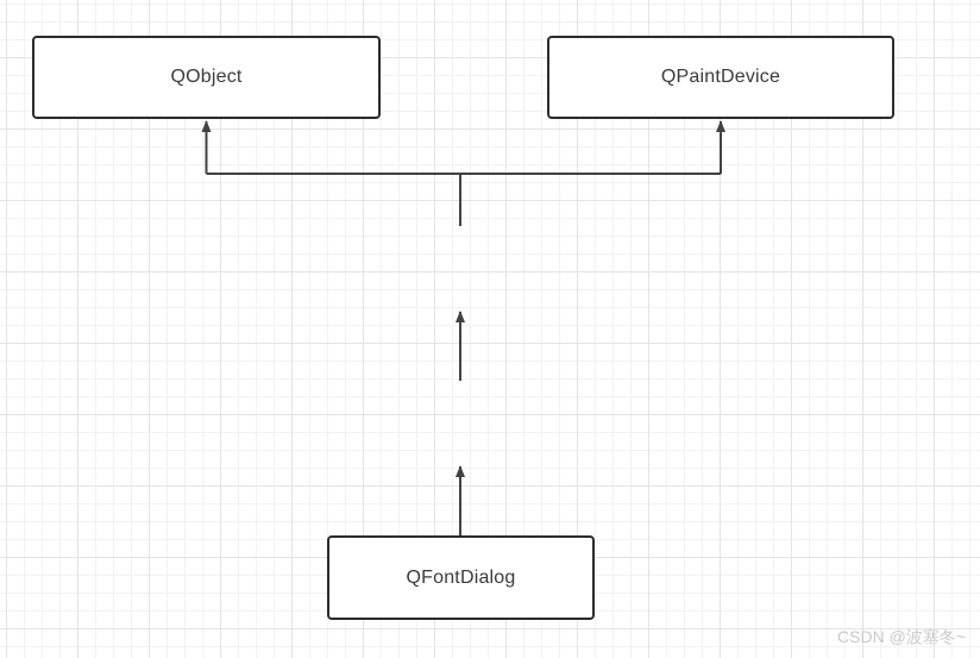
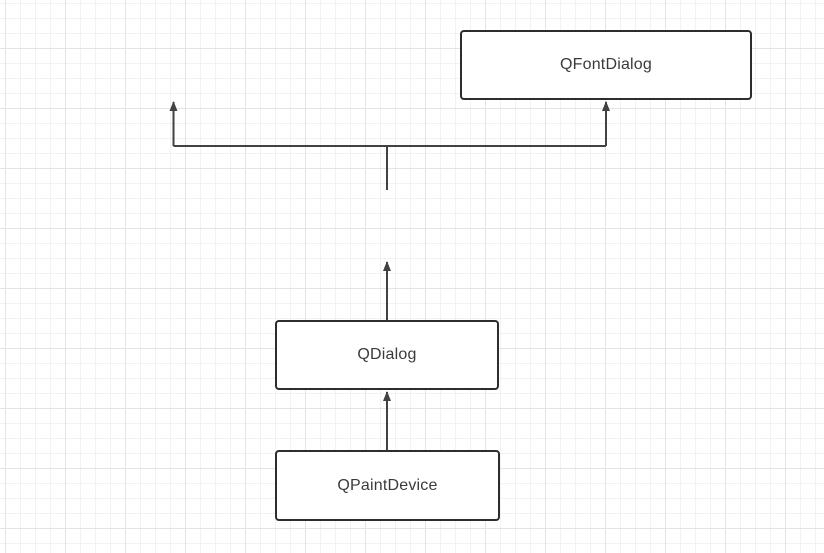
- QObject
- QPaintDevice
+ QFontDialog
+ QDialog
- QFontDialog
+ QPaintDevice
- CSDN @波塞冬~
